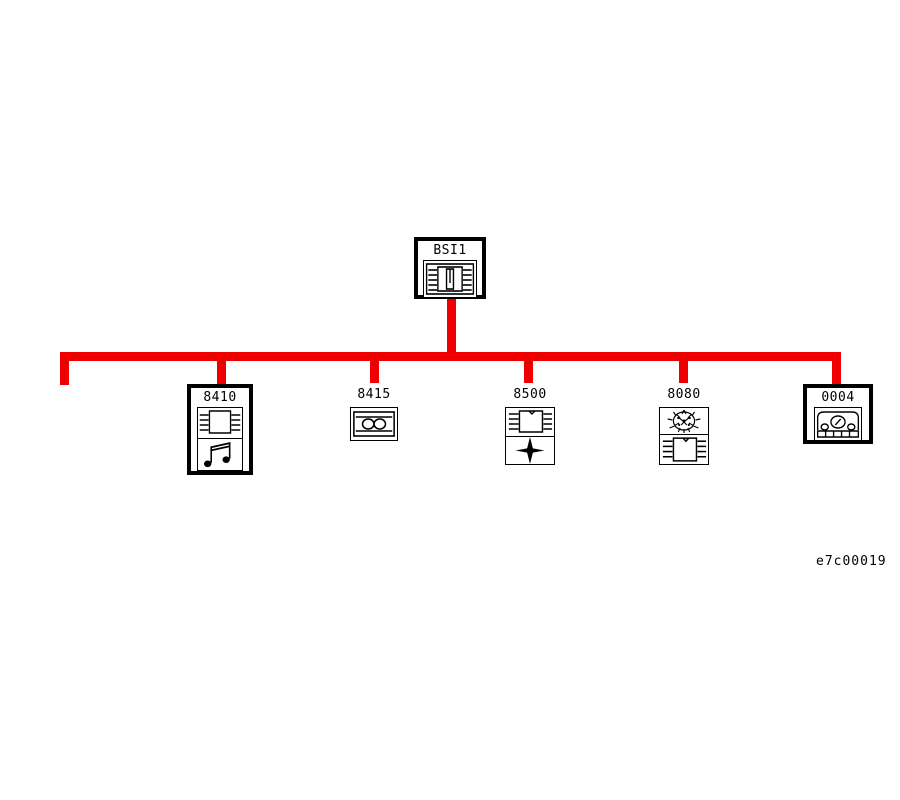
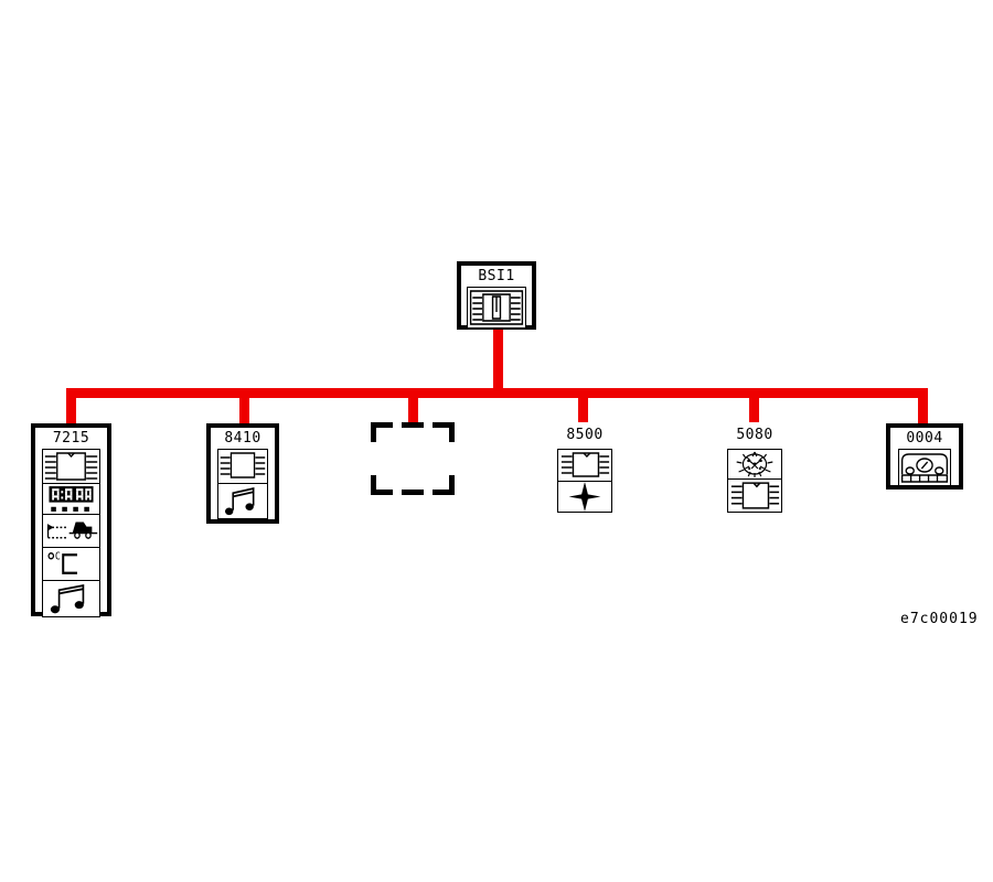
  BSI1
+ 7215
+ C
  8410
- 8415
  8500
- 8080
+ 5080
  0004
  e7c00019
